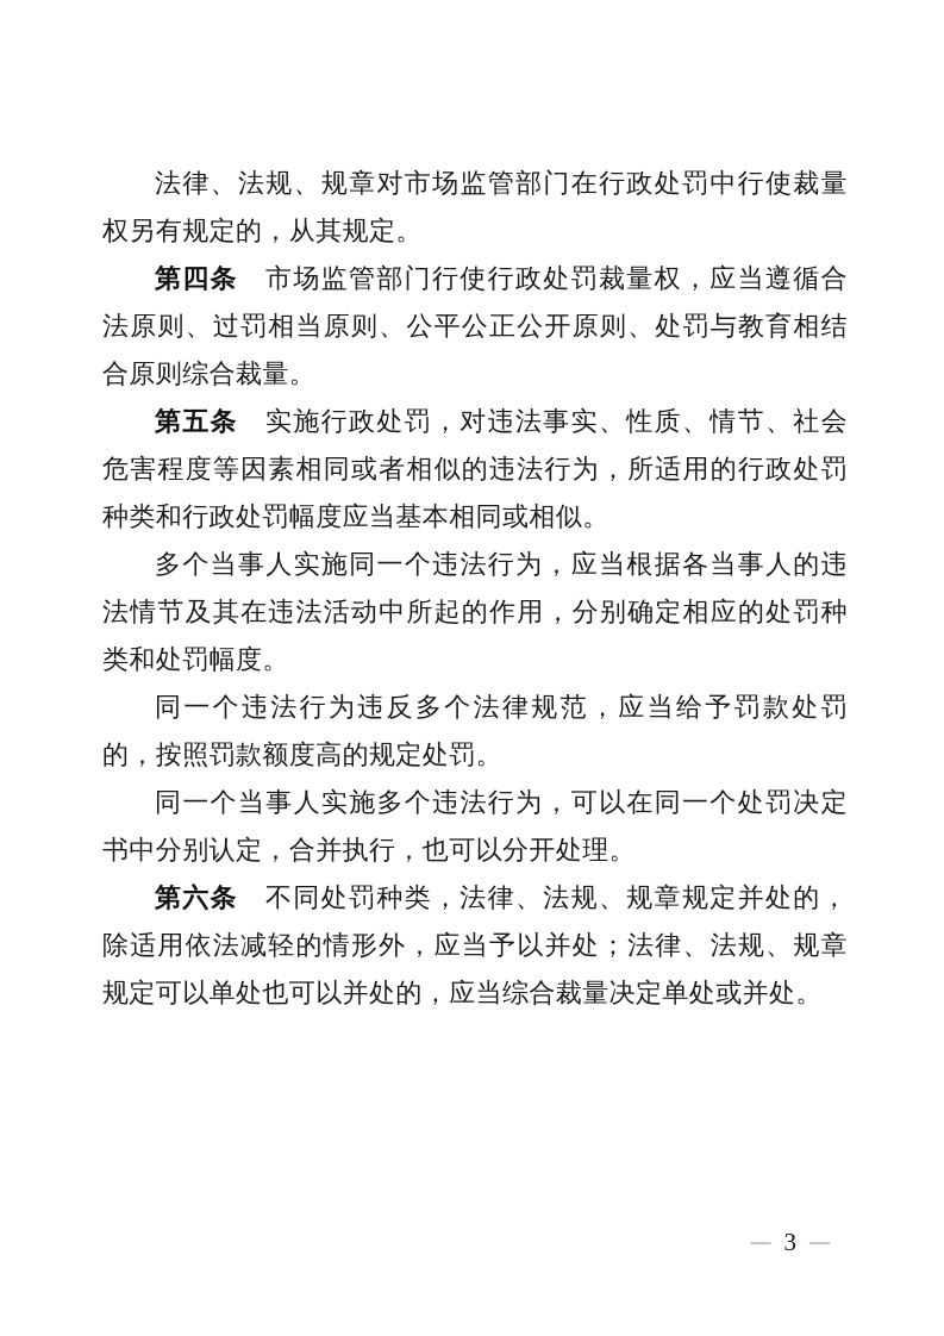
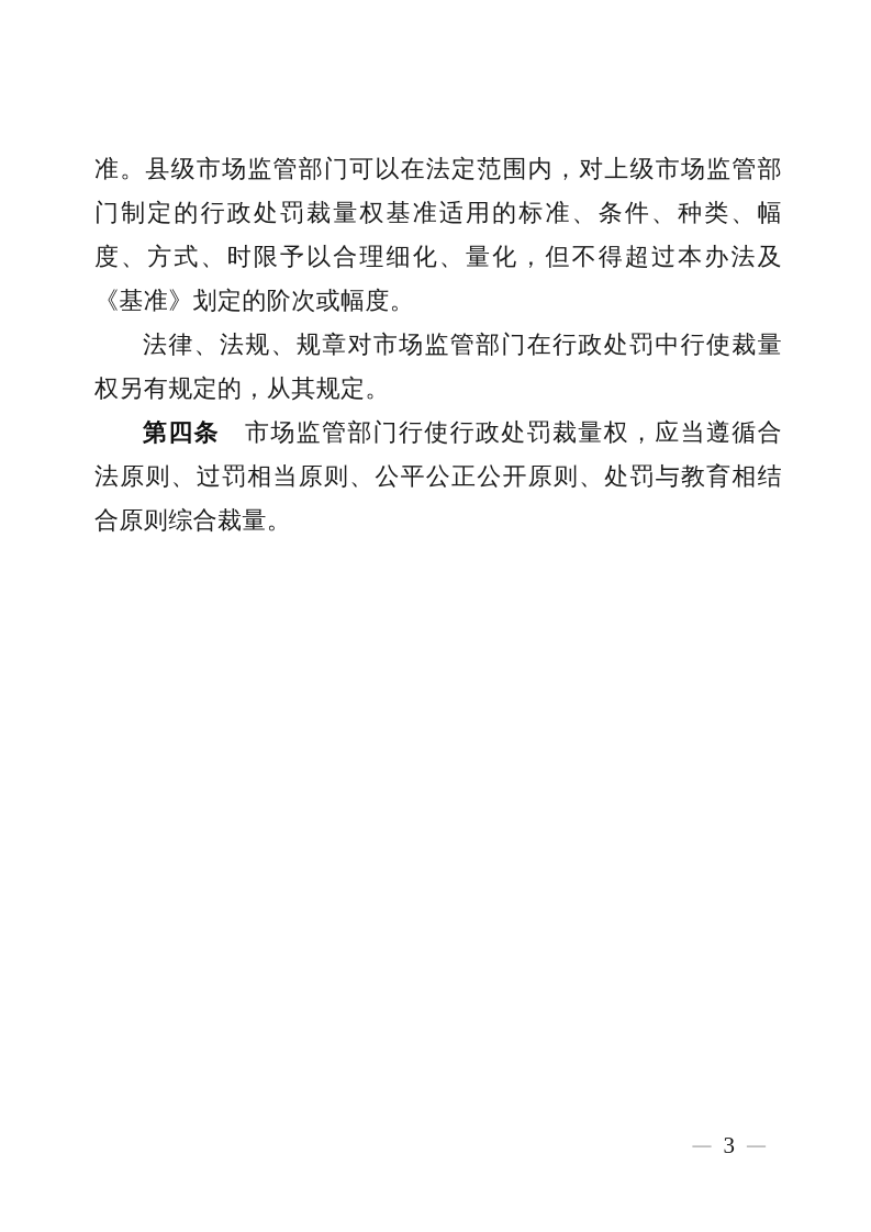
+ 准。县级市场监管部门可以在法定范围内，对上级市场监管部门制定的行政处罚裁量权基准适用的标准、条件、种类、幅度、方式、时限予以合理细化、量化，但不得超过本办法及《基准》划定的阶次或幅度。
  法律、法规、规章对市场监管部门在行政处罚中行使裁量权另有规定的，从其规定。
  第四条 市场监管部门行使行政处罚裁量权，应当遵循合法原则、过罚相当原则、公平公正公开原则、处罚与教育相结合原则综合裁量。
- 第五条 实施行政处罚，对违法事实、性质、情节、社会危害程度等因素相同或者相似的违法行为，所适用的行政处罚种类和行政处罚幅度应当基本相同或相似。
- 多个当事人实施同一个违法行为，应当根据各当事人的违法情节及其在违法活动中所起的作用，分别确定相应的处罚种类和处罚幅度。
- 同一个违法行为违反多个法律规范，应当给予罚款处罚的，按照罚款额度高的规定处罚。
- 同一个当事人实施多个违法行为，可以在同一个处罚决定书中分别认定，合并执行，也可以分开处理。
- 第六条 不同处罚种类，法律、法规、规章规定并处的，除适用依法减轻的情形外，应当予以并处；法律、法规、规章规定可以单处也可以并处的，应当综合裁量决定单处或并处。
  — 3 —
